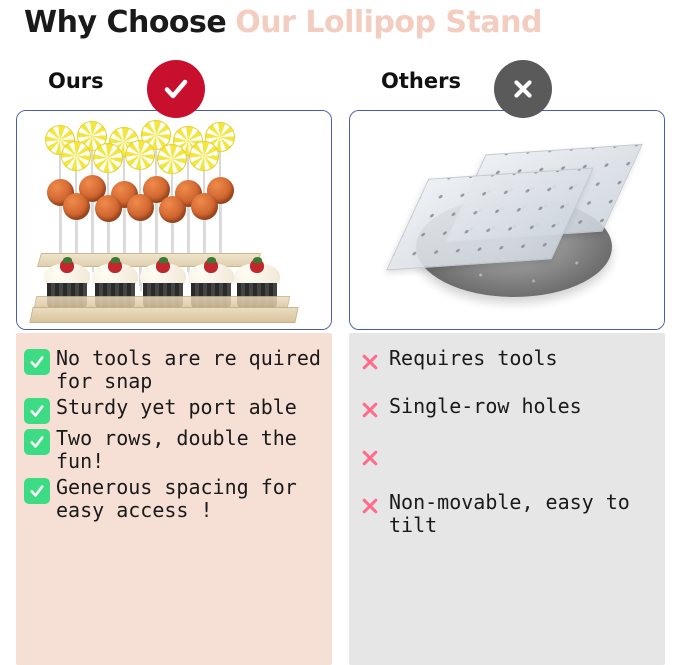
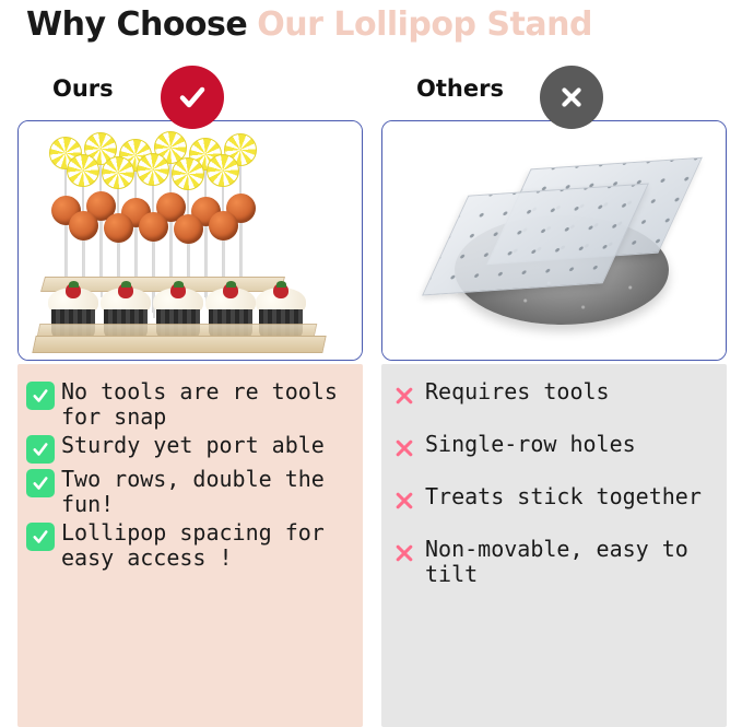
  Why Choose
  Our Lollipop Stand
  Ours
- No tools are re quired for snap
+ No tools are re tools for snap
  Sturdy yet port able
  Two rows, double the fun!
- Generous spacing for easy access !
+ Lollipop spacing for easy access !
  Others
  Requires tools
  Single-row holes
+ Treats stick together
  Non-movable, easy to tilt
